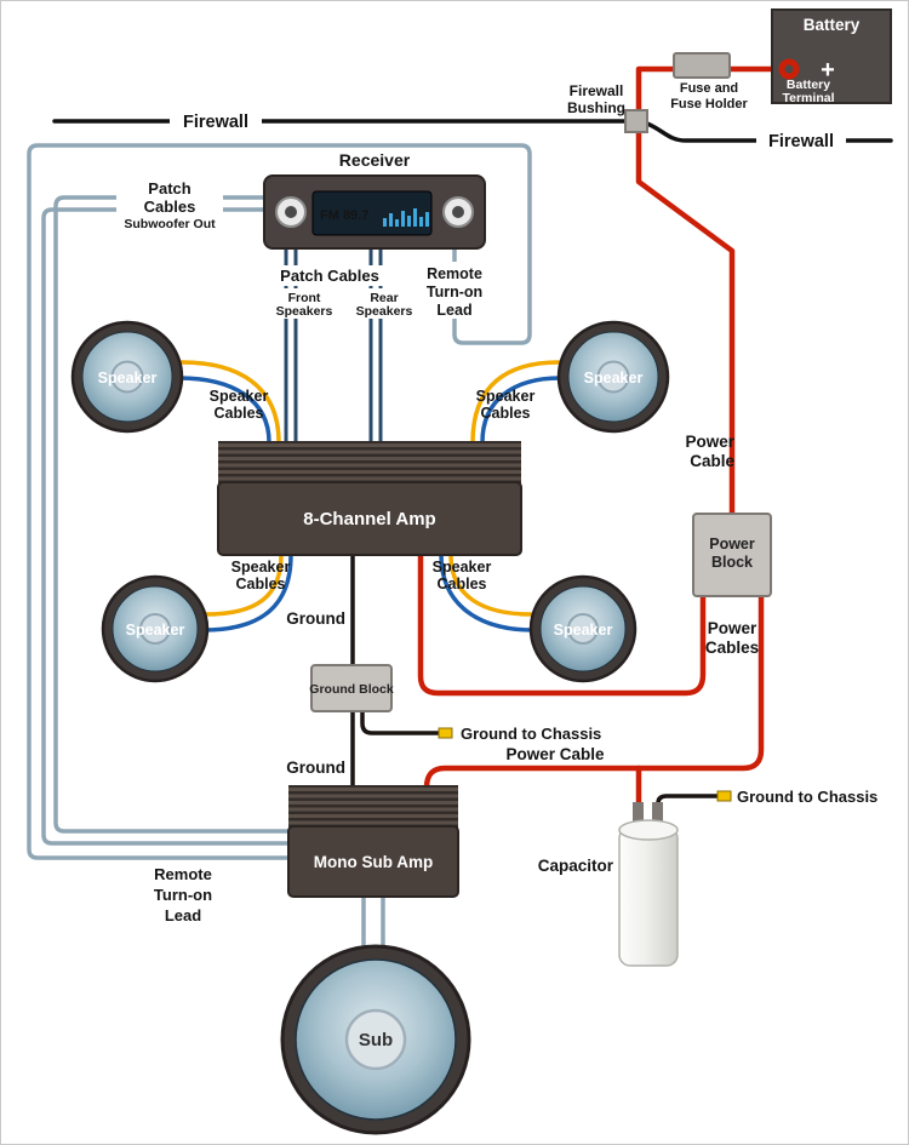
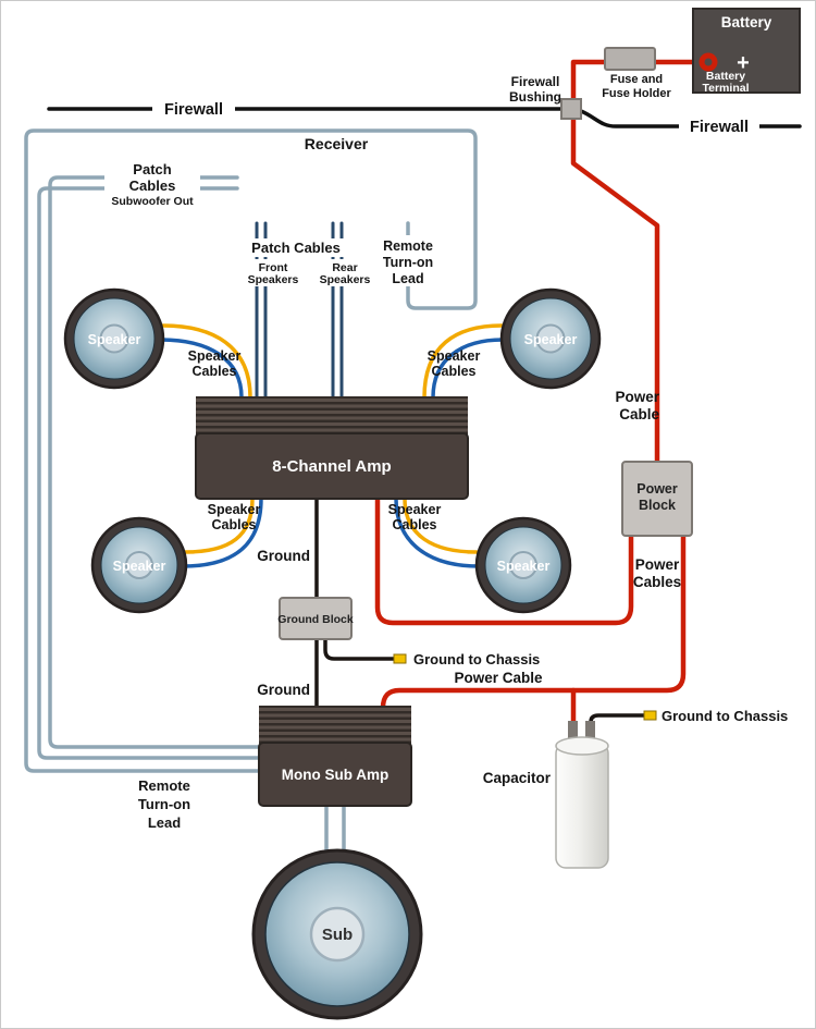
- FM 89.7
  Firewall
  Firewall
  Firewall
  Bushing
  Fuse and
  Fuse Holder
  Battery
  +
  Battery
  Terminal
  Receiver
  Patch
  Cables
  Subwoofer Out
  Patch Cables
  Front
  Speakers
  Rear
  Speakers
  Remote
  Turn-on
  Lead
  Speaker
  Speaker
  Speaker
  Speaker
  Speaker
  Cables
  Speaker
  Cables
  Speaker
  Cables
  Speaker
  Cables
  8-Channel Amp
  Mono Sub Amp
  Power
  Cable
  Power
  Block
  Power
  Cables
  Power Cable
  Ground
  Ground Block
  Ground to Chassis
  Ground
  Ground to Chassis
  Capacitor
  Remote
  Turn-on
  Lead
  Sub
